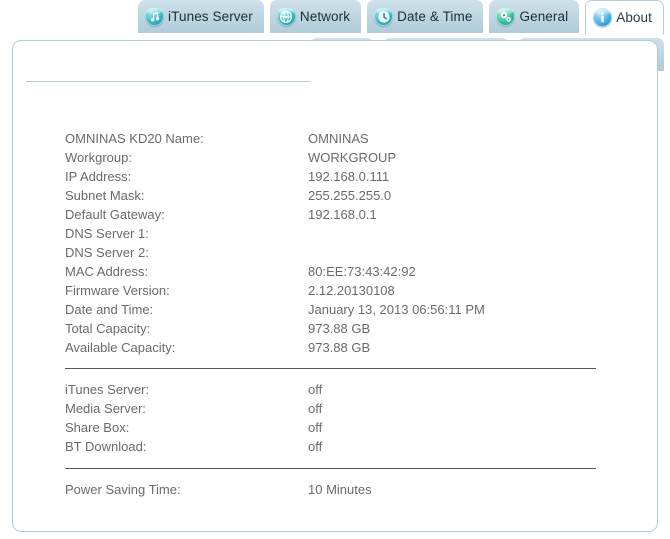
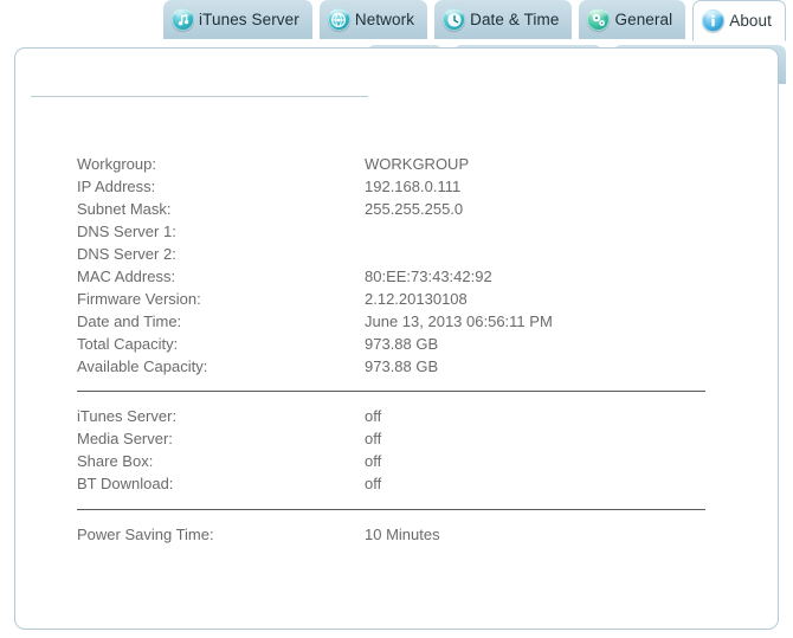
  iTunes Server
  Network
  Date & Time
  General
  About
- OMNINAS KD20 Name:
- OMNINAS
  Workgroup:
  WORKGROUP
  IP Address:
  192.168.0.111
  Subnet Mask:
  255.255.255.0
- Default Gateway:
- 192.168.0.1
  DNS Server 1:
  DNS Server 2:
  MAC Address:
  80:EE:73:43:42:92
  Firmware Version:
  2.12.20130108
  Date and Time:
- January 13, 2013 06:56:11 PM
+ June 13, 2013 06:56:11 PM
  Total Capacity:
  973.88 GB
  Available Capacity:
  973.88 GB
  iTunes Server:
  off
  Media Server:
  off
  Share Box:
  off
  BT Download:
  off
  Power Saving Time:
  10 Minutes
